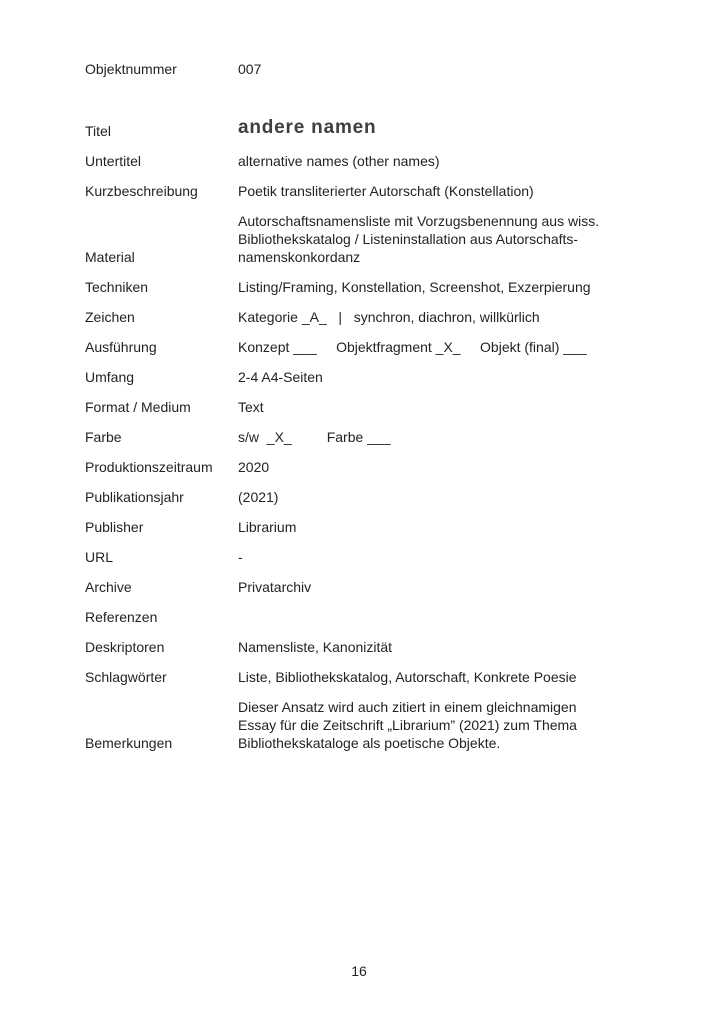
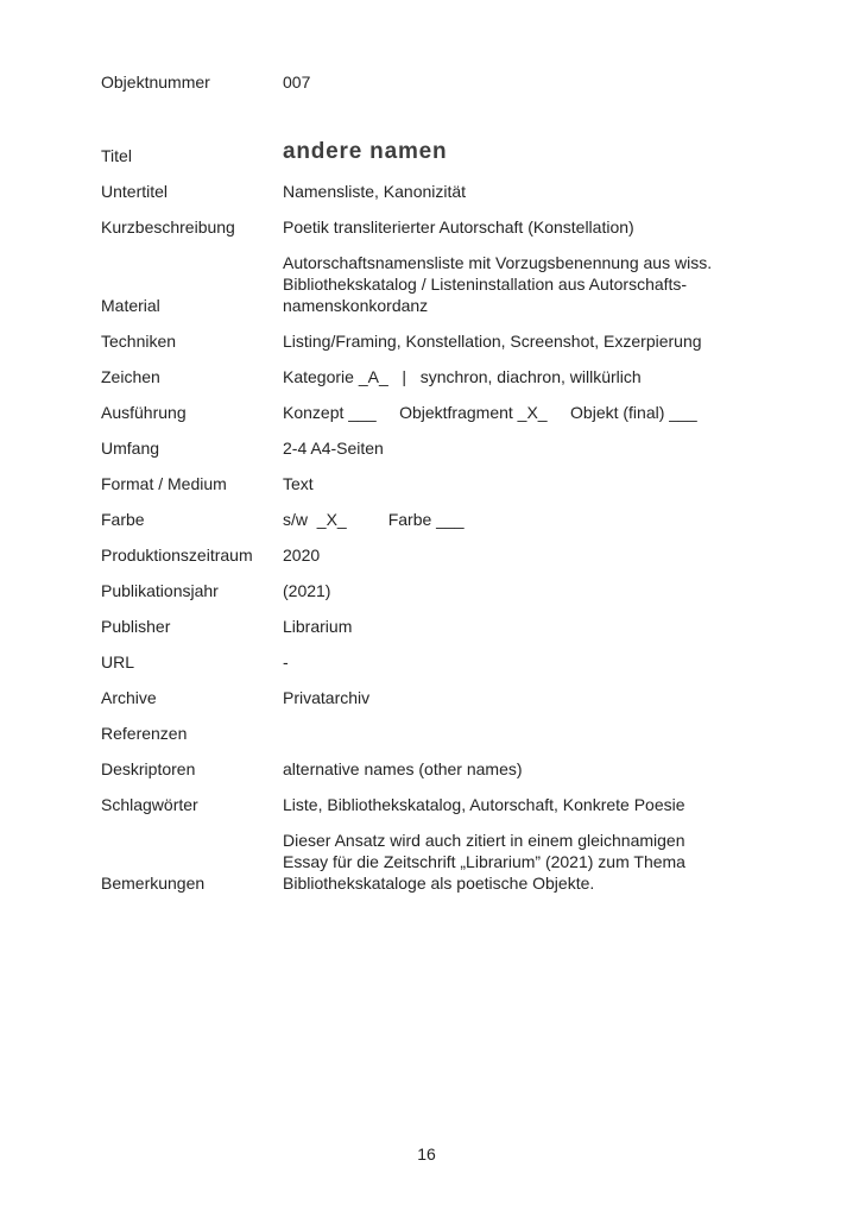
  Objektnummer
  007
  Titel
  andere namen
  Untertitel
- alternative names (other names)
+ Namensliste, Kanonizität
  Kurzbeschreibung
  Poetik transliterierter Autorschaft (Konstellation)
  Material
  Autorschaftsnamensliste mit Vorzugsbenennung aus wiss.
  Bibliothekskatalog / Listeninstallation aus Autorschafts-
  namenskonkordanz
  Techniken
  Listing/Framing, Konstellation, Screenshot, Exzerpierung
  Zeichen
  Kategorie _A_ | synchron, diachron, willkürlich
  Ausführung
  Konzept ___ Objektfragment _X_ Objekt (final) ___
  Umfang
  2-4 A4-Seiten
  Format / Medium
  Text
  Farbe
  s/w _X_ Farbe ___
  Produktionszeitraum
  2020
  Publikationsjahr
  (2021)
  Publisher
  Librarium
  URL
  -
  Archive
  Privatarchiv
  Referenzen
  Deskriptoren
- Namensliste, Kanonizität
+ alternative names (other names)
  Schlagwörter
  Liste, Bibliothekskatalog, Autorschaft, Konkrete Poesie
  Bemerkungen
  Dieser Ansatz wird auch zitiert in einem gleichnamigen
  Essay für die Zeitschrift „Librarium” (2021) zum Thema
  Bibliothekskataloge als poetische Objekte.
  16
